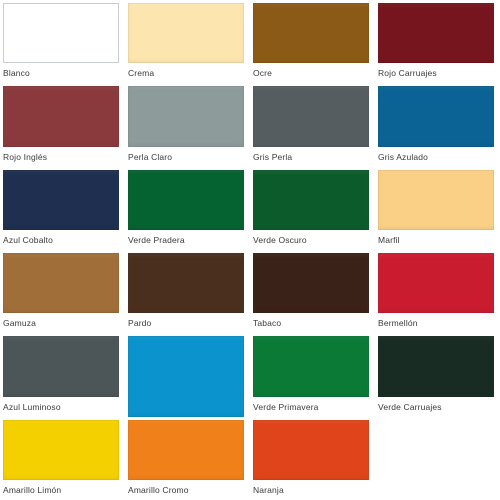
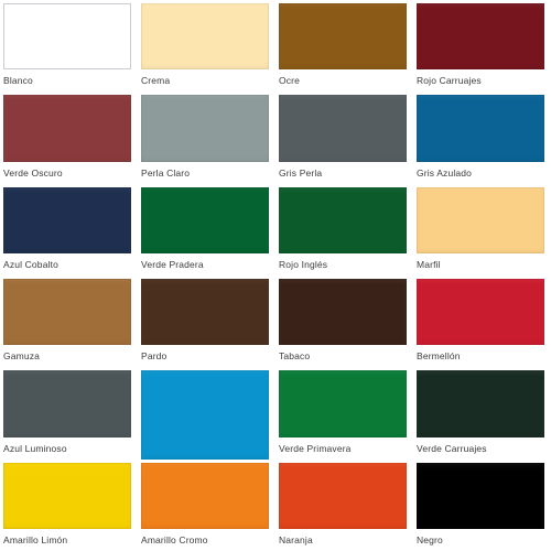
  Blanco
  Crema
  Ocre
  Rojo Carruajes
- Rojo Inglés
+ Verde Oscuro
  Perla Claro
  Gris Perla
  Gris Azulado
  Azul Cobalto
  Verde Pradera
- Verde Oscuro
+ Rojo Inglés
  Marfil
  Gamuza
  Pardo
  Tabaco
  Bermellón
  Azul Luminoso
  Verde Primavera
  Verde Carruajes
  Amarillo Limón
  Amarillo Cromo
  Naranja
+ Negro
